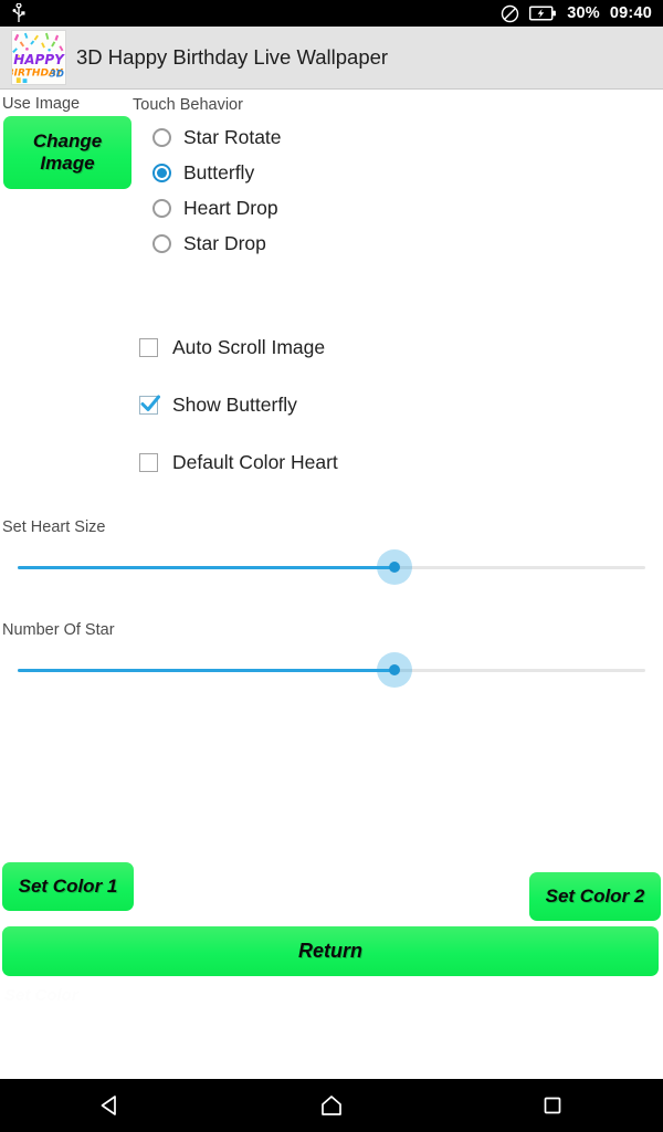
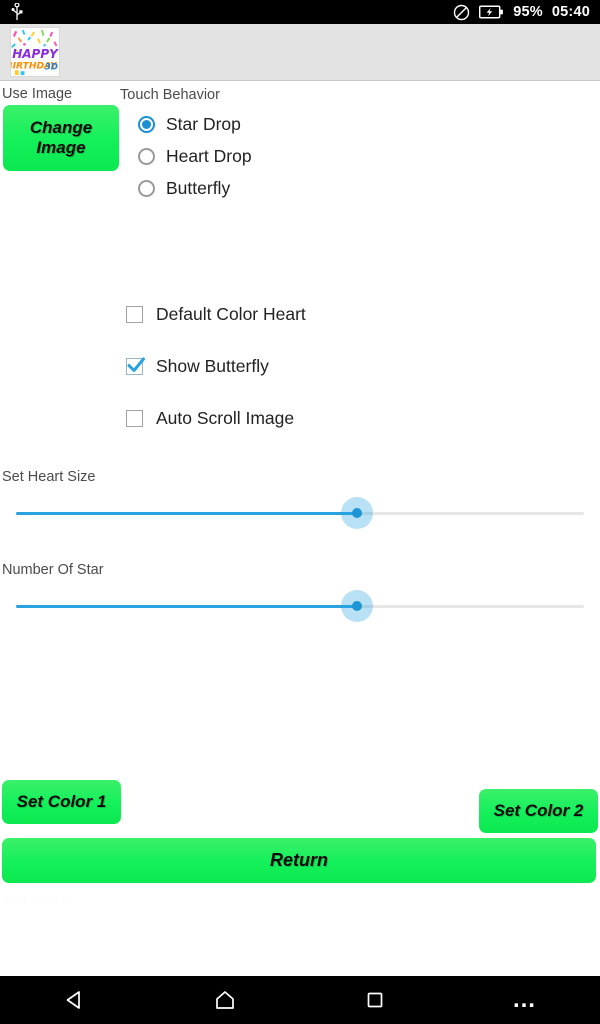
- 30%
+ 95%
- 09:40
+ 05:40
  HAPPY
  IRTHDAY
  3D
- 3D Happy Birthday Live Wallpaper
  Use Image
  Change
  Image
  Touch Behavior
- Star Rotate
- Butterfly
+ Star Drop
  Heart Drop
- Star Drop
+ Butterfly
- Auto Scroll Image
+ Default Color Heart
  Show Butterfly
- Default Color Heart
+ Auto Scroll Image
  Set Heart Size
  Number Of Star
  Set Color 1
  Set Color 2
  Return
+ …
